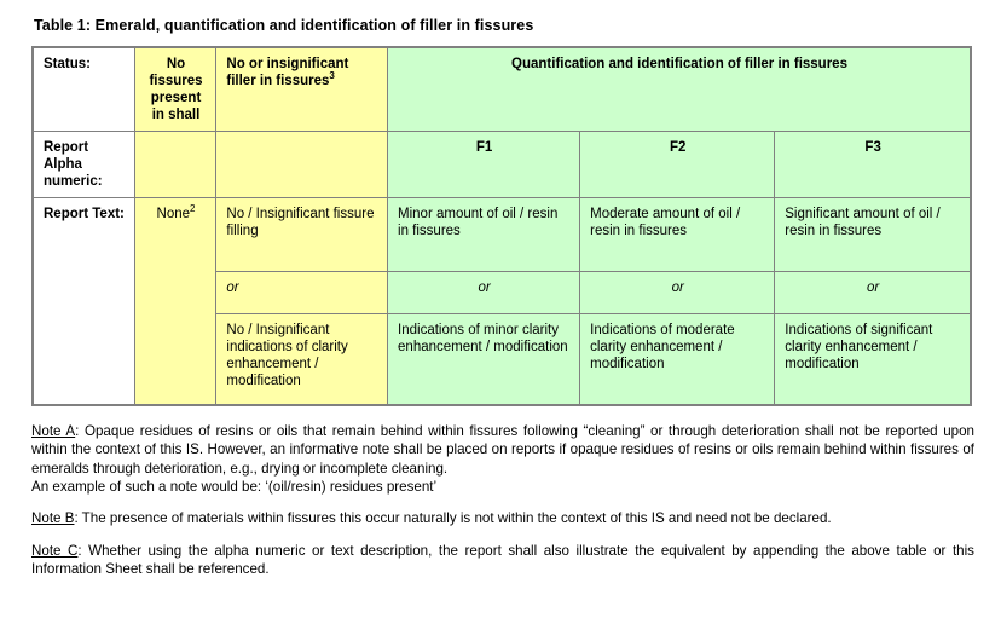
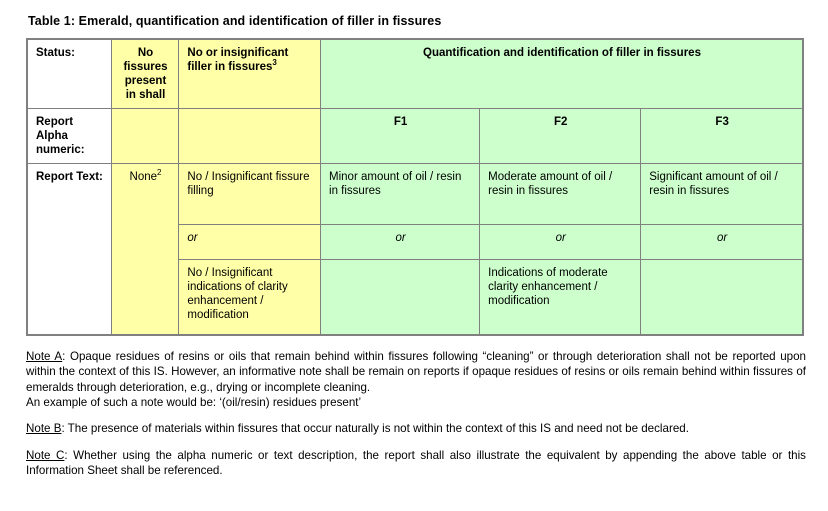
  Table 1: Emerald, quantification and identification of filler in fissures
  Status:	No fissures present in shall	No or insignificant filler in fissures3	Quantification and identification of filler in fissures
  Report Alpha numeric:			F1	F2	F3
  Report Text:	None2
  No / Insignificant fissure filling
  or
  No / Insignificant indications of clarity enhancement / modification
  Minor amount of oil / resin in fissures
  or
- Indications of minor clarity enhancement / modification
  Moderate amount of oil / resin in fissures
  or
  Indications of moderate clarity enhancement / modification
  Significant amount of oil / resin in fissures
  or
- Indications of significant clarity enhancement / modification
- Note A: Opaque residues of resins or oils that remain behind within fissures following “cleaning” or through deterioration shall not be reported upon within the context of this IS. However, an informative note shall be placed on reports if opaque residues of resins or oils remain behind within fissures of emeralds through deterioration, e.g., drying or incomplete cleaning.
+ Note A: Opaque residues of resins or oils that remain behind within fissures following “cleaning” or through deterioration shall not be reported upon within the context of this IS. However, an informative note shall be remain on reports if opaque residues of resins or oils remain behind within fissures of emeralds through deterioration, e.g., drying or incomplete cleaning.
  An example of such a note would be: ‘(oil/resin) residues present’
- Note B: The presence of materials within fissures this occur naturally is not within the context of this IS and need not be declared.
+ Note B: The presence of materials within fissures that occur naturally is not within the context of this IS and need not be declared.
  Note C: Whether using the alpha numeric or text description, the report shall also illustrate the equivalent by appending the above table or this Information Sheet shall be referenced.
